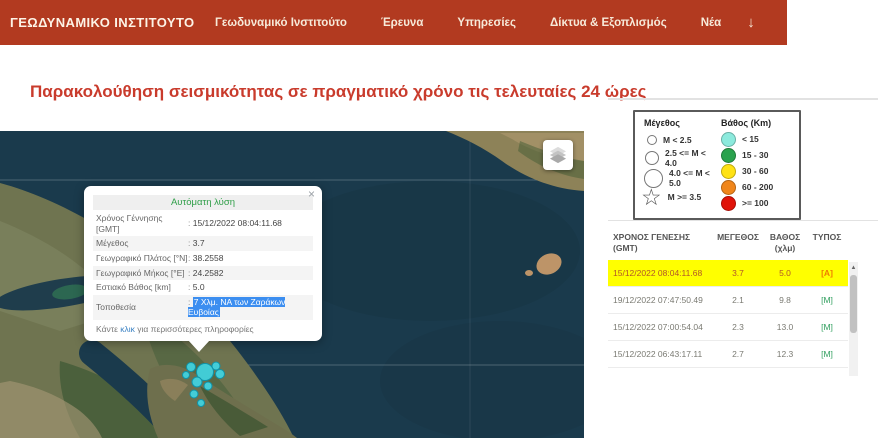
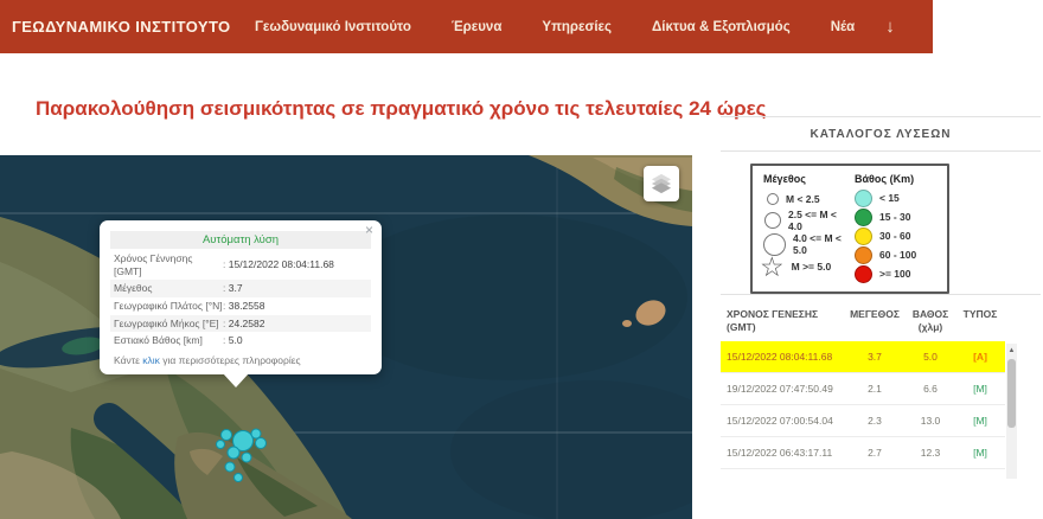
  ΓΕΩΔΥΝΑΜΙΚΟ ΙΝΣΤΙΤΟΥΤΟ
  Γεωδυναμικό Ινστιτούτο
  Έρευνα
  Υπηρεσίες
  Δίκτυα & Εξοπλισμός
  Νέα
  ↓
  Παρακολούθηση σεισμικότητας σε πραγματικό χρόνο τις τελευταίες 24 ώρες
  ×
  Αυτόματη λύση
  Χρόνος Γέννησης [GMT]
  15/12/2022 08:04:11.68
  Μέγεθος
  3.7
  Γεωγραφικό Πλάτος [°N]
  38.2558
  Γεωγραφικό Μήκος [°E]
  24.2582
  Εστιακό Βάθος [km]
  5.0
- Τοποθεσία
- 7 Χλμ. ΝΑ των Ζαράκων Ευβοίας
  Κάντε κλικ για περισσότερες πληροφορίες
+ ΚΑΤΑΛΟΓΟΣ ΛΥΣΕΩΝ
  Μέγεθος
  M < 2.5
  2.5 <= M < 4.0
  4.0 <= M < 5.0
  ☆
- M >= 3.5
+ M >= 5.0
  Βάθος (Km)
  < 15
  15 - 30
  30 - 60
- 60 - 200
+ 60 - 100
  >= 100
  ΧΡΟΝΟΣ ΓΕΝΕΣΗΣ (GMT)
  ΜΕΓΕΘΟΣ
  ΒΑΘΟΣ (χλμ)
  ΤΥΠΟΣ
  15/12/2022 08:04:11.68
  3.7
  5.0
  [A]
  19/12/2022 07:47:50.49
  2.1
- 9.8
+ 6.6
  [M]
  15/12/2022 07:00:54.04
  2.3
  13.0
  [M]
  15/12/2022 06:43:17.11
  2.7
  12.3
  [M]
